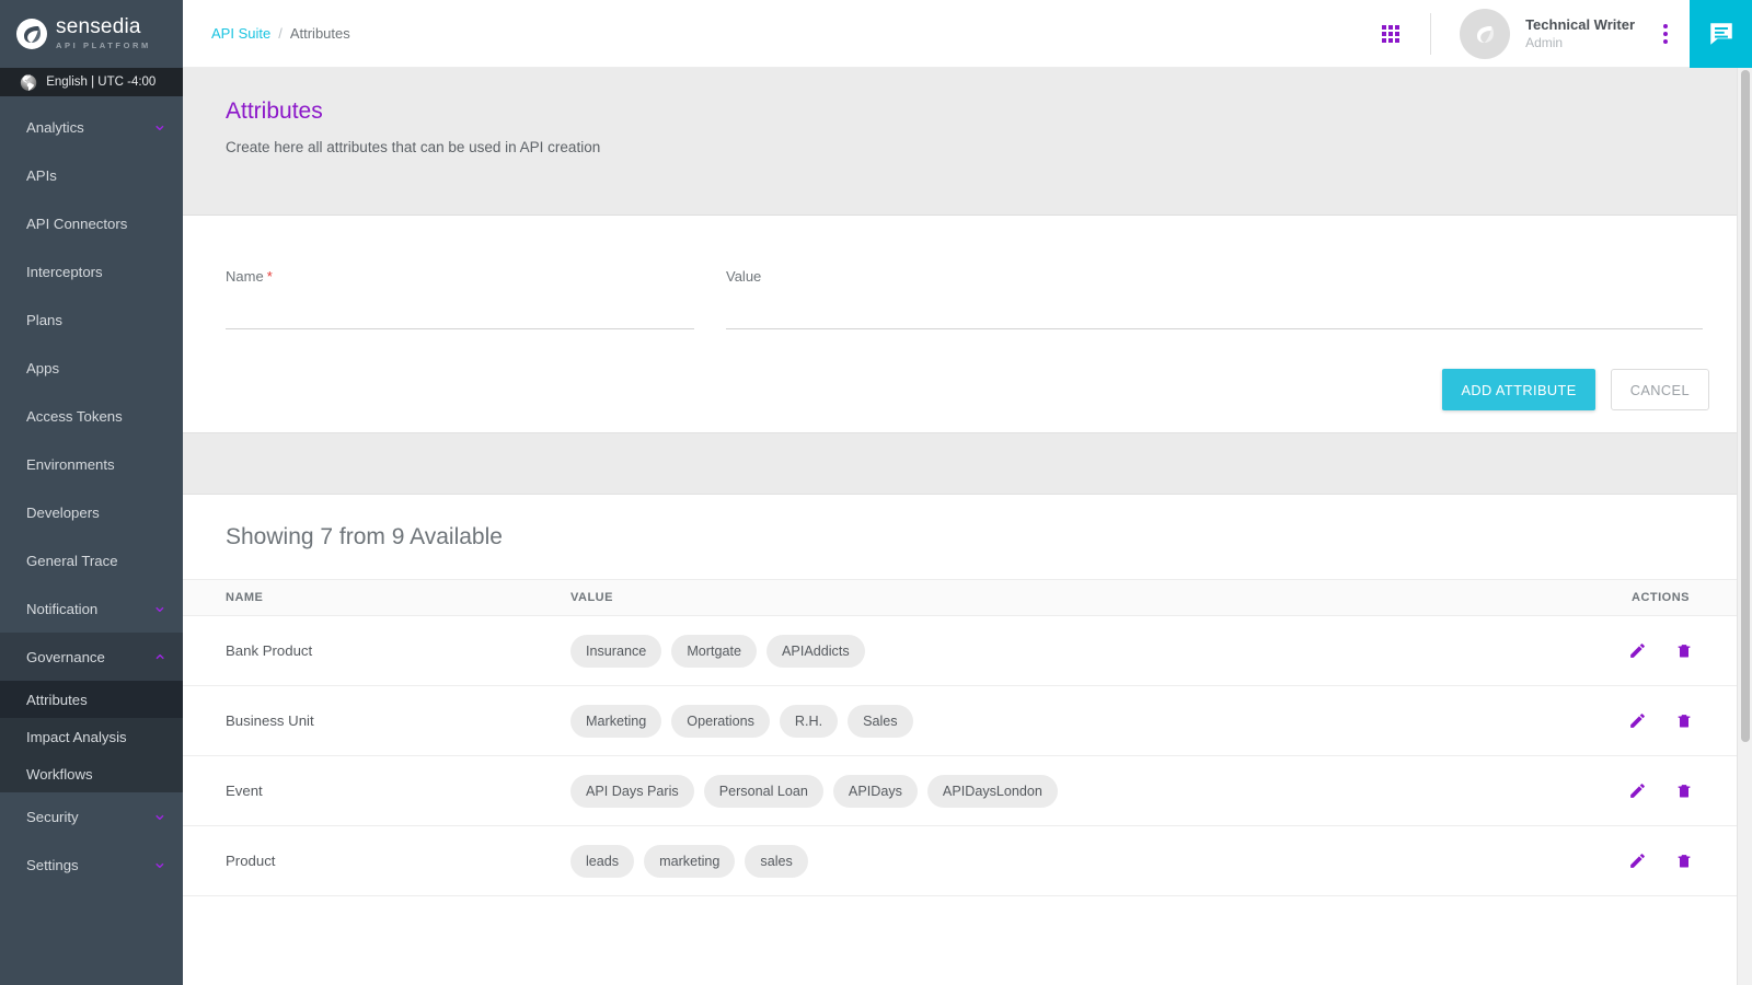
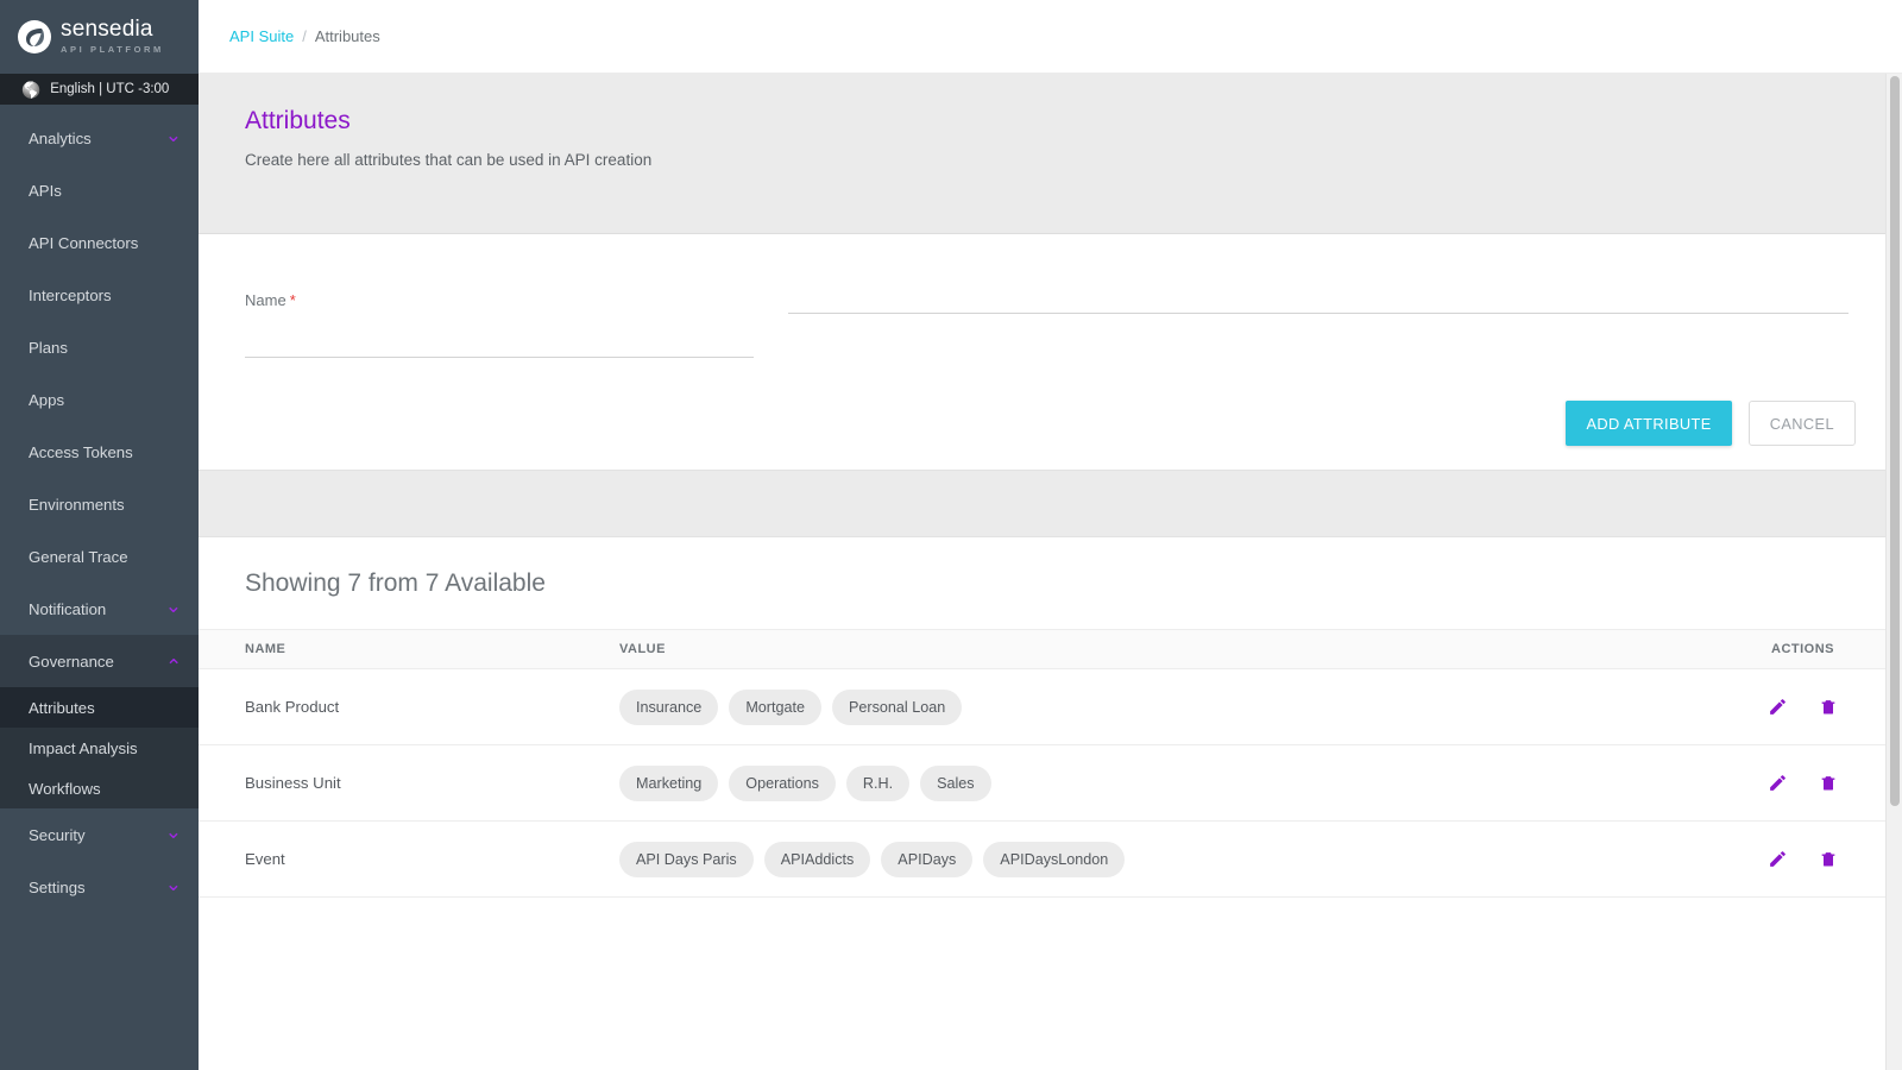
  sensedia
  API PLATFORM
  🌎
- English | UTC -4:00
+ English | UTC -3:00
  Analytics
  ⌄
  APIs
  API Connectors
  Interceptors
  Plans
  Apps
  Access Tokens
  Environments
- Developers
  General Trace
  Notification
  ⌄
  Governance
  Attributes
  Impact Analysis
  Workflows
  Security
  ⌄
  Settings
  ⌄
  API Suite
  /
  Attributes
- Technical Writer
- Admin
  Attributes
  Create here all attributes that can be used in API creation
  Name *
- Value
  ADD ATTRIBUTE
  CANCEL
- Showing 7 from 9 Available
+ Showing 7 from 7 Available
  NAME	VALUE	ACTIONS
- Bank Product	Insurance Mortgate APIAddicts
+ Bank Product	Insurance Mortgate Personal Loan
  Business Unit	Marketing Operations R.H. Sales
- Event	API Days Paris Personal Loan APIDays APIDaysLondon
+ Event	API Days Paris APIAddicts APIDays APIDaysLondon
- Product	leads marketing sales
